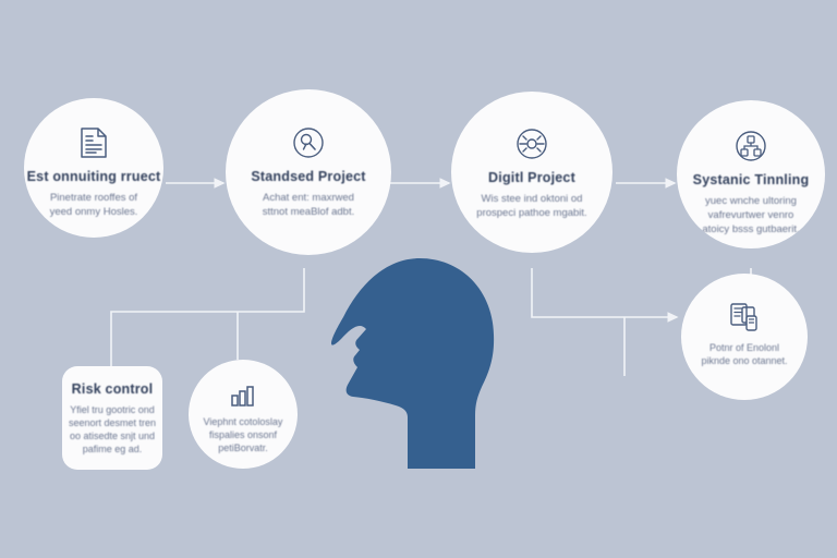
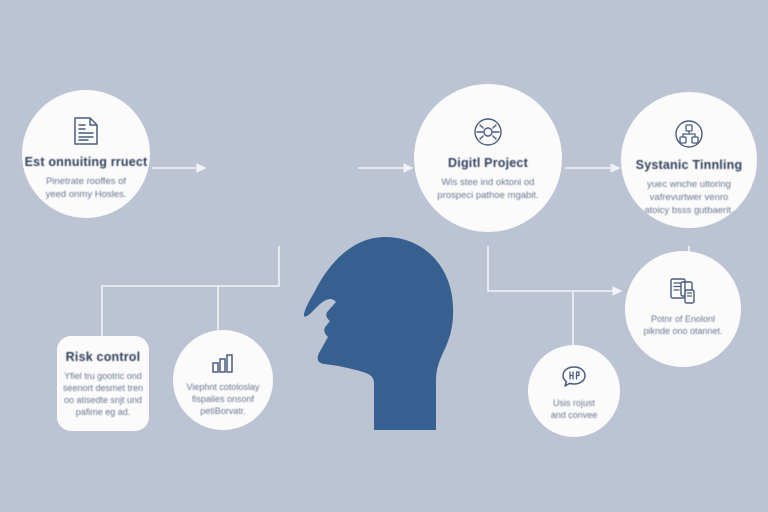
  Est onnuiting rruect
  Pinetrate rooffes of
  yeed onmy Hosles.
- Standsed Project
- Achat ent: maxrwed
- sttnot meaBlof adbt.
  Digitl Project
  Wis stee ind oktoni od
  prospeci pathoe mgabit.
  Systanic Tinnling
  yuec wnche ultoring
  vafrevurtwer venro
  atoicy bsss gutbaerit.
  Risk control
  Yfiel tru gootric ond
  seenort desmet tren
  oo atisedte snjt und
  pafime eg ad.
  Viephnt cotoloslay
  fispalies onsonf
  petiBorvatr.
+ Usis rojust
+ and convee
  Potnr of Enolonl
  piknde ono otannet.
